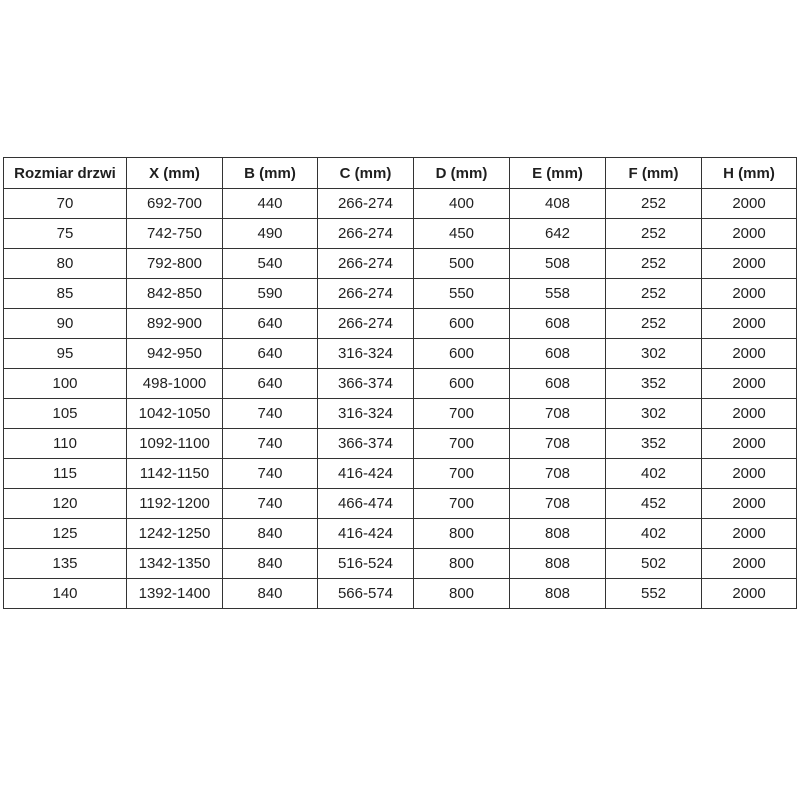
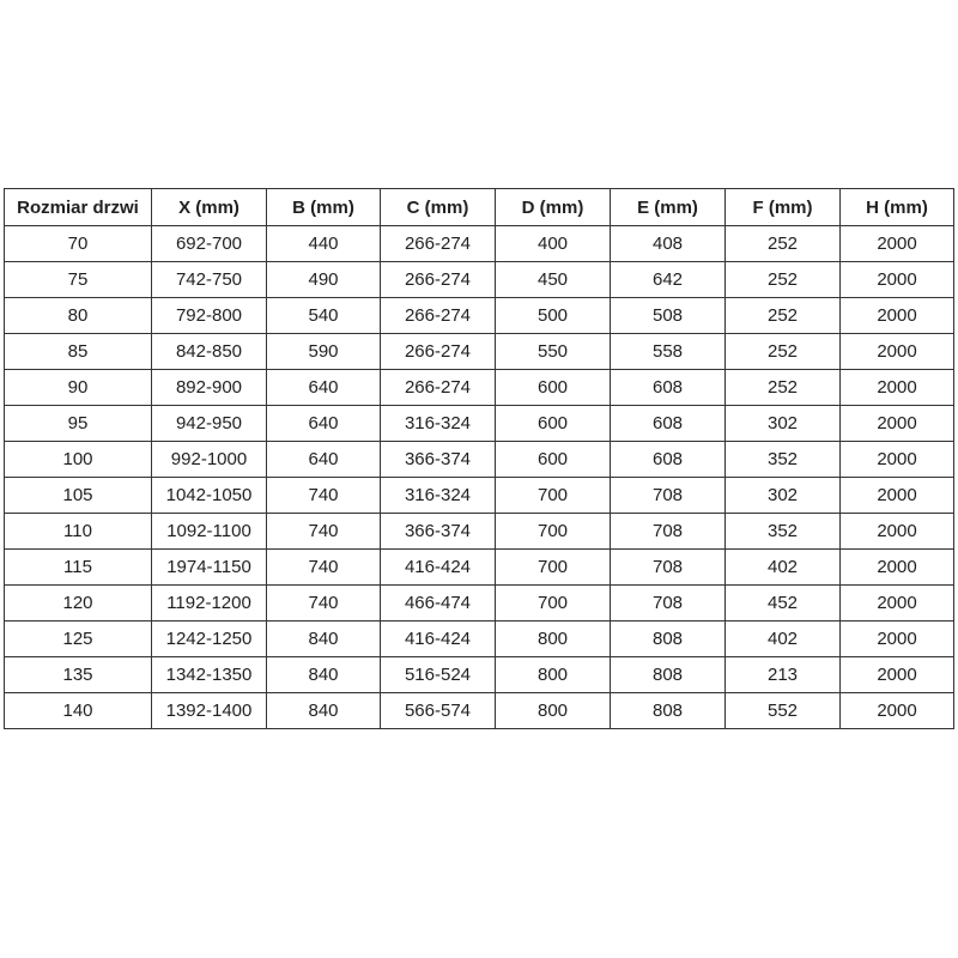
  Rozmiar drzwi	X (mm)	B (mm)	C (mm)	D (mm)	E (mm)	F (mm)	H (mm)
  70	692-700	440	266-274	400	408	252	2000
  75	742-750	490	266-274	450	642	252	2000
  80	792-800	540	266-274	500	508	252	2000
  85	842-850	590	266-274	550	558	252	2000
  90	892-900	640	266-274	600	608	252	2000
  95	942-950	640	316-324	600	608	302	2000
- 100	498-1000	640	366-374	600	608	352	2000
+ 100	992-1000	640	366-374	600	608	352	2000
  105	1042-1050	740	316-324	700	708	302	2000
  110	1092-1100	740	366-374	700	708	352	2000
- 115	1142-1150	740	416-424	700	708	402	2000
+ 115	1974-1150	740	416-424	700	708	402	2000
  120	1192-1200	740	466-474	700	708	452	2000
  125	1242-1250	840	416-424	800	808	402	2000
- 135	1342-1350	840	516-524	800	808	502	2000
+ 135	1342-1350	840	516-524	800	808	213	2000
  140	1392-1400	840	566-574	800	808	552	2000
